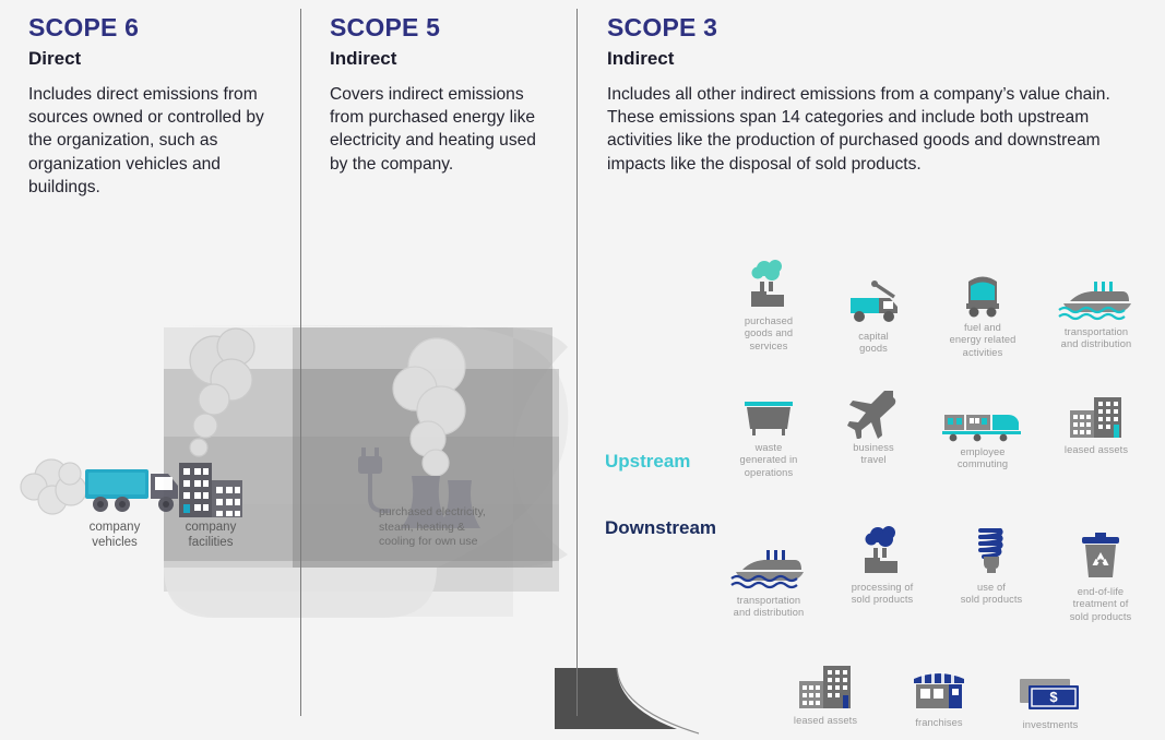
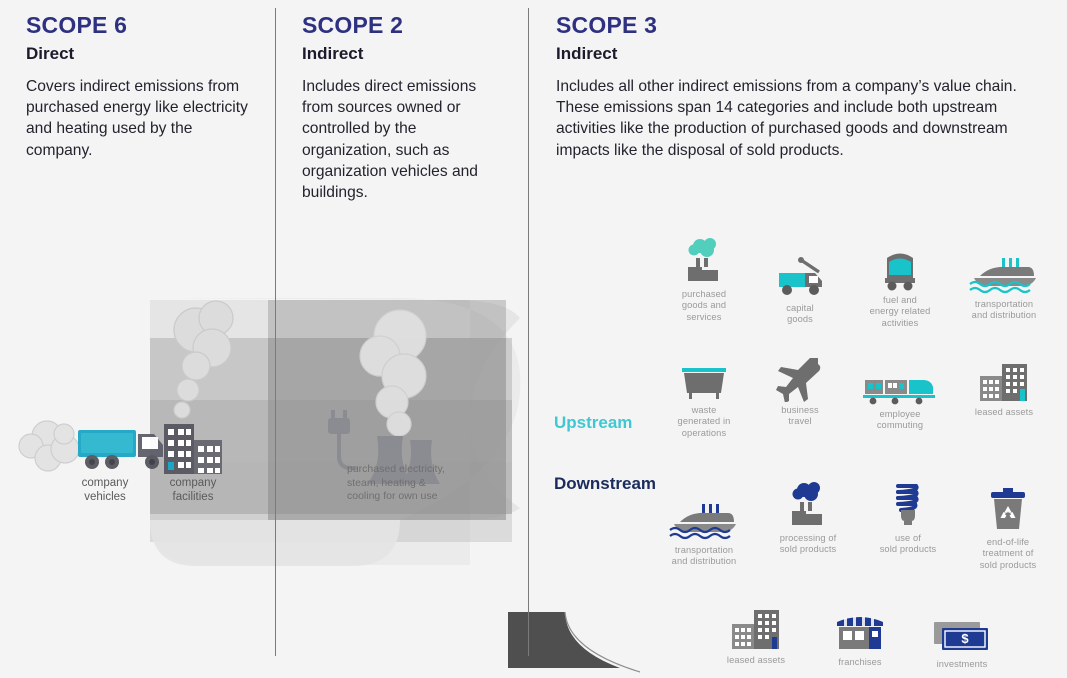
  company
  vehicles
  company
  facilities
  purchased electricity,
  steam, heating &
  cooling for own use
  SCOPE 6
  Direct
- Includes direct emissions from sources owned or controlled by the organization, such as organization vehicles and buildings.
+ Covers indirect emissions from purchased energy like electricity and heating used by the company.
- SCOPE 5
+ SCOPE 2
  Indirect
- Covers indirect emissions from purchased energy like electricity and heating used by the company.
+ Includes direct emissions from sources owned or controlled by the organization, such as organization vehicles and buildings.
  SCOPE 3
  Indirect
  Includes all other indirect emissions from a company’s value chain. These emissions span 14 categories and include both upstream activities like the production of purchased goods and downstream impacts like the disposal of sold products.
  Upstream
  Downstream
  purchased
  goods and
  services
  capital
  goods
  fuel and
  energy related
  activities
  transportation
  and distribution
  waste
  generated in
  operations
  business
  travel
  employee
  commuting
  leased assets
  transportation
  and distribution
  processing of
  sold products
  use of
  sold products
  end-of-life
  treatment of
  sold products
  leased assets
  franchises
  $
  investments
